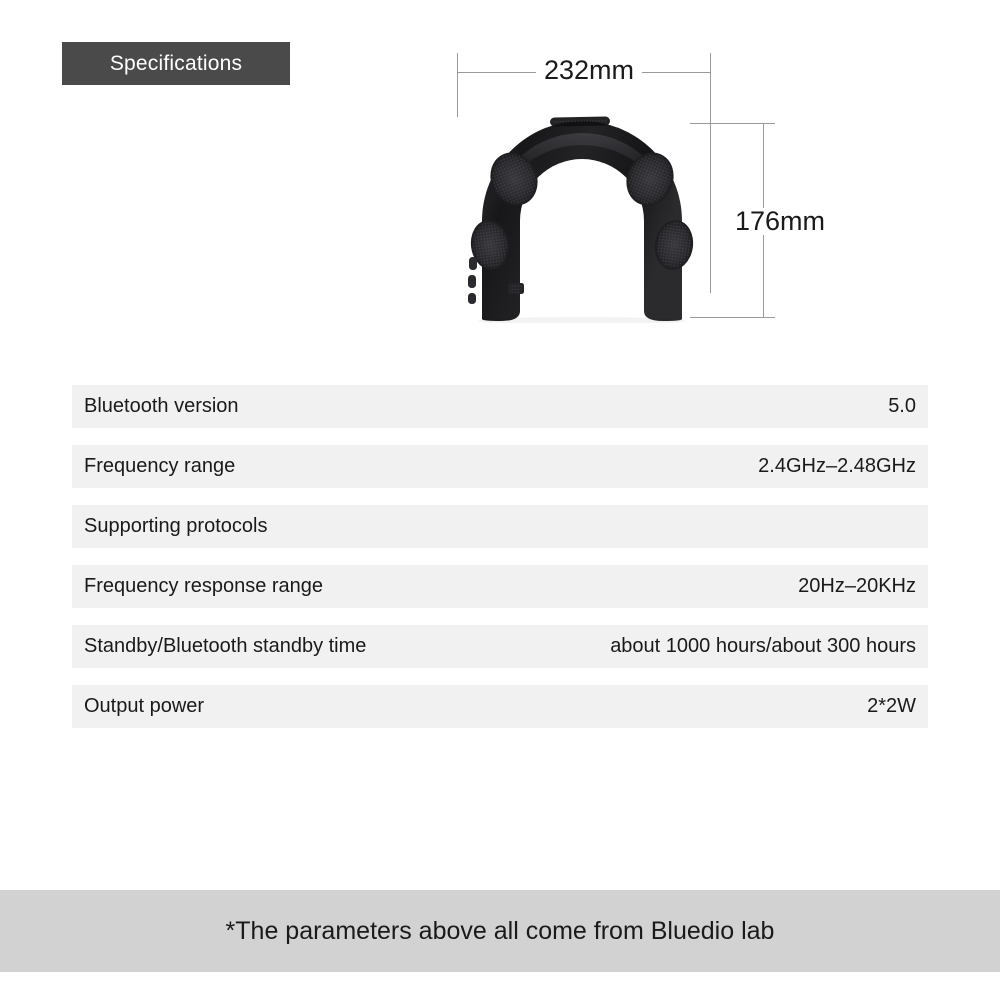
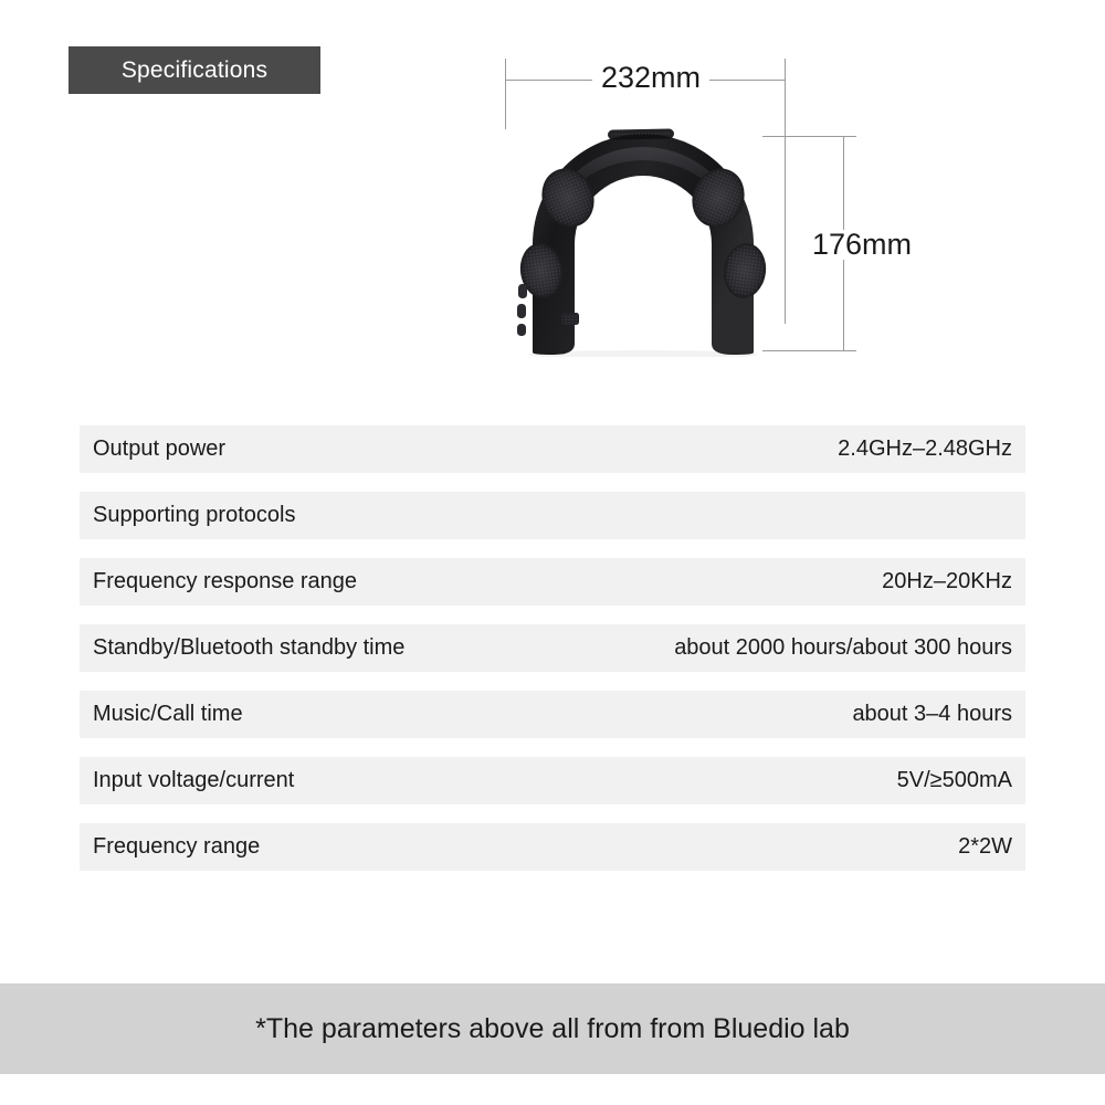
  Specifications
  232mm
  176mm
- Bluetooth version
- 5.0
- Frequency range
+ Output power
  2.4GHz–2.48GHz
  Supporting protocols
  Frequency response range
  20Hz–20KHz
  Standby/Bluetooth standby time
- about 1000 hours/about 300 hours
+ about 2000 hours/about 300 hours
+ Music/Call time
+ about 3–4 hours
+ Input voltage/current
+ 5V/≥500mA
- Output power
+ Frequency range
  2*2W
- *The parameters above all come from Bluedio lab
+ *The parameters above all from from Bluedio lab
